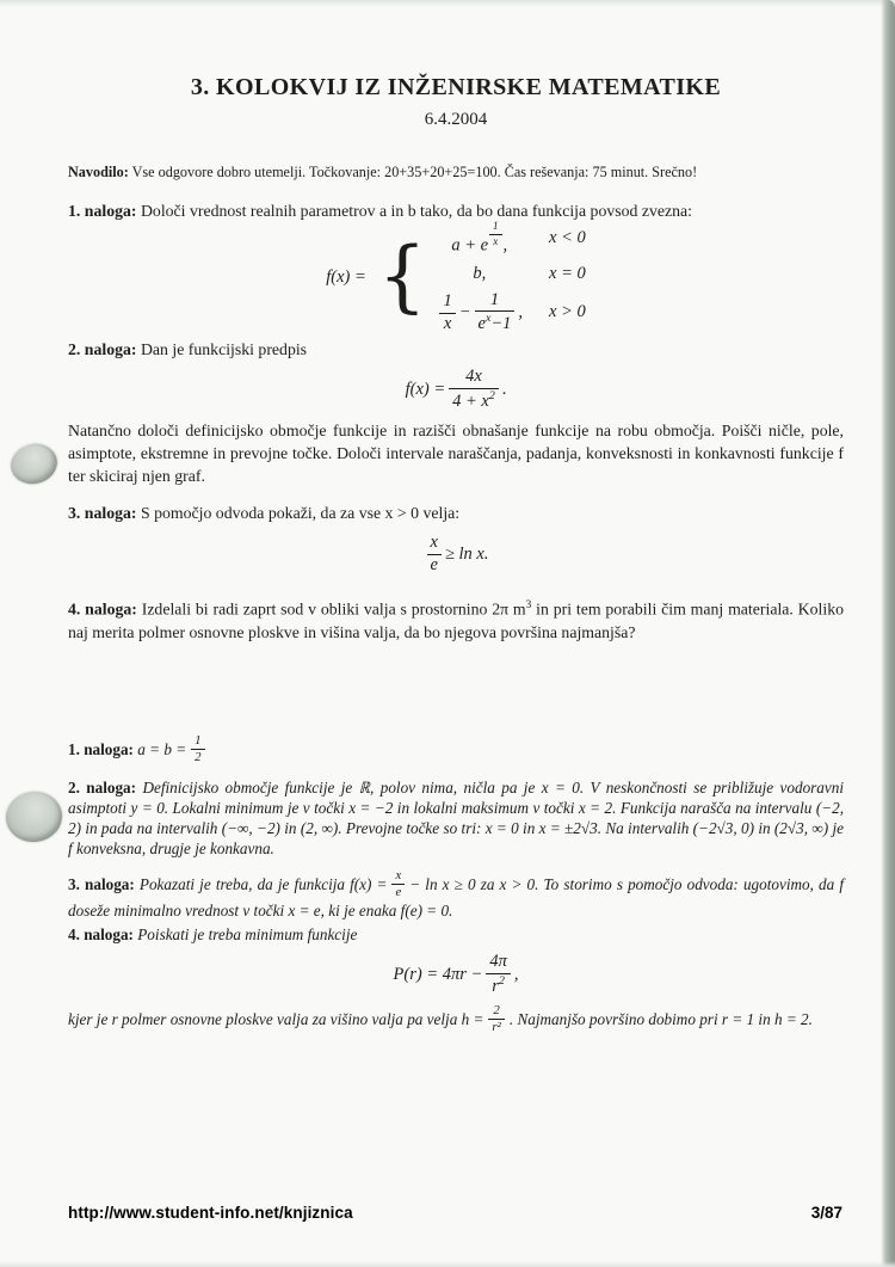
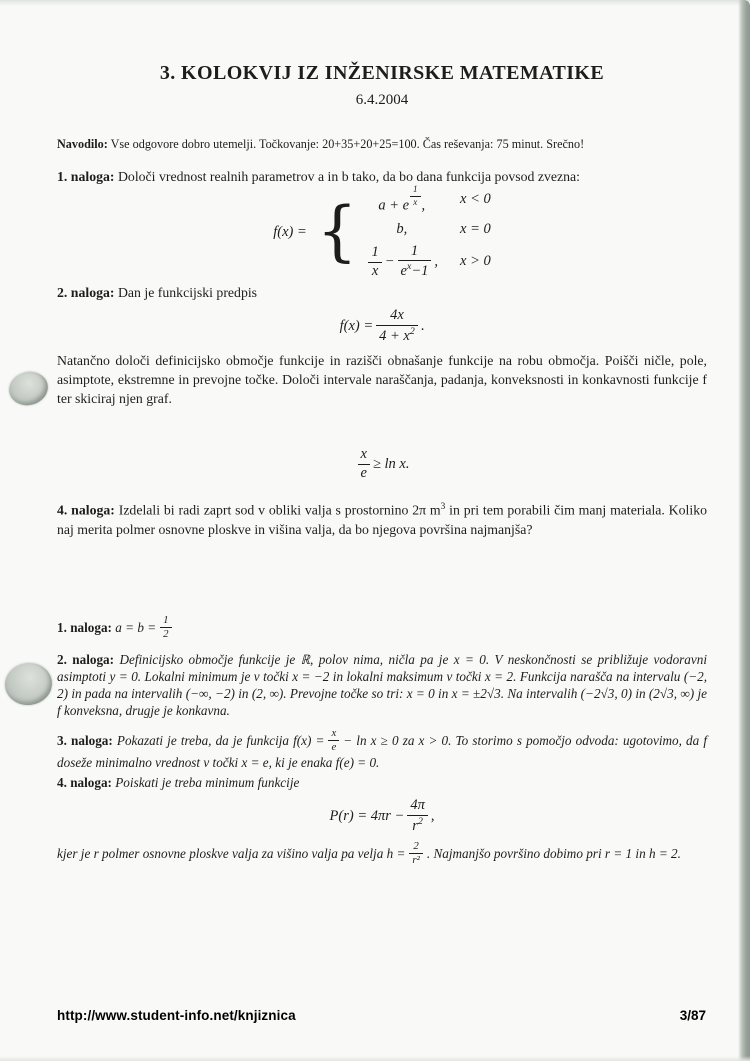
  3. KOLOKVIJ IZ INŽENIRSKE MATEMATIKE
  6.4.2004
  Navodilo: Vse odgovore dobro utemelji. Točkovanje: 20+35+20+25=100. Čas reševanja: 75 minut. Srečno!
  1. naloga: Določi vrednost realnih parametrov a in b tako, da bo dana funkcija povsod zvezna:
  f(x) =
  {
  a + e
  1
  x
  ,
  x < 0
  b,
  x = 0
  1
  x
  −
  1
  ex−1
  ,
  x > 0
  2. naloga: Dan je funkcijski predpis
  f(x) =
  4x
  4 + x2
  .
  Natančno določi definicijsko območje funkcije in razišči obnašanje funkcije na robu območja. Poišči ničle, pole, asimptote, ekstremne in prevojne točke. Določi intervale naraščanja, padanja, konveksnosti in konkavnosti funkcije f ter skiciraj njen graf.
- 3. naloga: S pomočjo odvoda pokaži, da za vse x > 0 velja:
  x
  e
  ≥ ln x.
  4. naloga: Izdelali bi radi zaprt sod v obliki valja s prostornino 2π m3 in pri tem porabili čim manj materiala. Koliko naj merita polmer osnovne ploskve in višina valja, da bo njegova površina najmanjša?
  1. naloga: a = b =
  1
  2
  2. naloga: Definicijsko območje funkcije je ℝ, polov nima, ničla pa je x = 0. V neskončnosti se približuje vodoravni asimptoti y = 0. Lokalni minimum je v točki x = −2 in lokalni maksimum v točki x = 2. Funkcija narašča na intervalu (−2, 2) in pada na intervalih (−∞, −2) in (2, ∞). Prevojne točke so tri: x = 0 in x = ±2√3. Na intervalih (−2√3, 0) in (2√3, ∞) je f konveksna, drugje je konkavna.
  3. naloga: Pokazati je treba, da je funkcija f(x) =
  x
  e
  − ln x ≥ 0 za x > 0. To storimo s pomočjo odvoda: ugotovimo, da f doseže minimalno vrednost v točki x = e, ki je enaka f(e) = 0.
  4. naloga: Poiskati je treba minimum funkcije
  P(r) = 4πr −
  4π
  r2
  ,
  kjer je r polmer osnovne ploskve valja za višino valja pa velja h =
  2
  r²
  . Najmanjšo površino dobimo pri r = 1 in h = 2.
  http://www.student-info.net/knjiznica
  3/87
